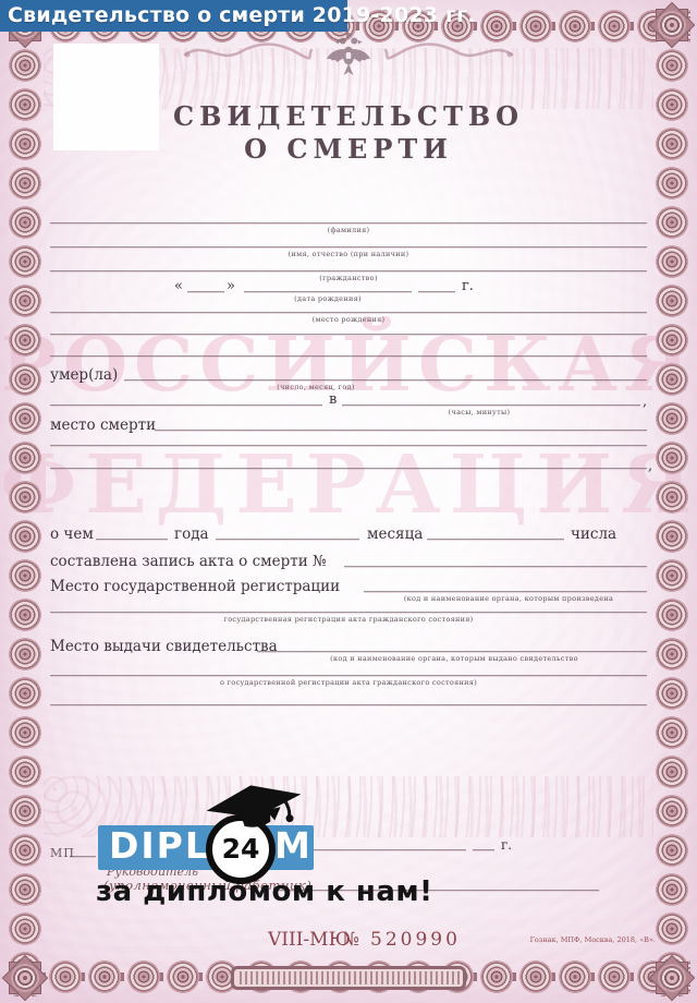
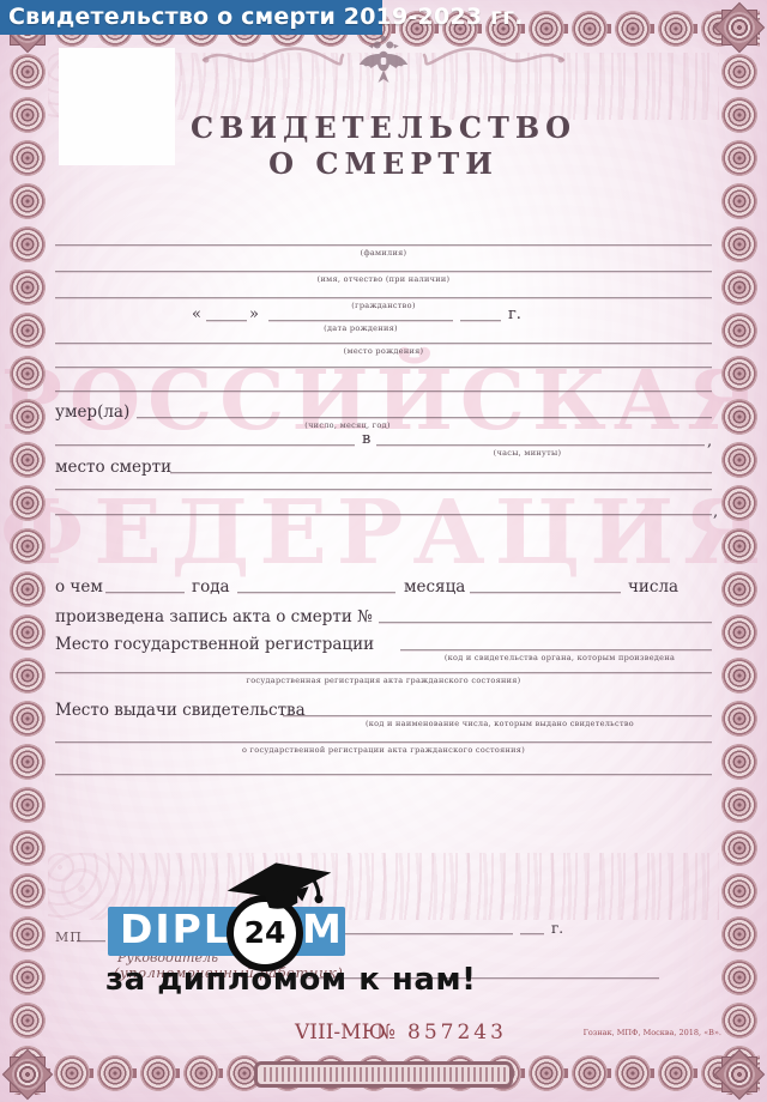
  Свидетельство о смерти 2019-2023 гг.
  СВИДЕТЕЛЬСТВО
  О СМЕРТИ
  (фамилия)
  (имя, отчество (при наличии)
  (гражданство)
  «
  »
  (дата рождения)
  г.
  (место рождения)
  умер(ла)
  (число, месяц, год)
  в
  ,
  (часы, минуты)
  место смерти
  ,
  о чем
  года
  месяца
  числа
- составлена запись акта о смерти №
+ произведена запись акта о смерти №
  Место государственной регистрации
- (код и наименование органа, которым произведена
+ (код и свидетельства органа, которым произведена
  государственная регистрация акта гражданского состояния)
  Место выдачи свидетельства
- (код и наименование органа, которым выдано свидетельство
+ (код и наименование числа, которым выдано свидетельство
  о государственной регистрации акта гражданского состояния)
  МП
  Руководитель
  (уполномоченный работник)
  г.
  DIPL
  M
  24
  за дипломом к нам!
  VIII-МЮ
  №
- 520990
+ 857243
  Гознак, МПФ, Москва, 2018, «В».
